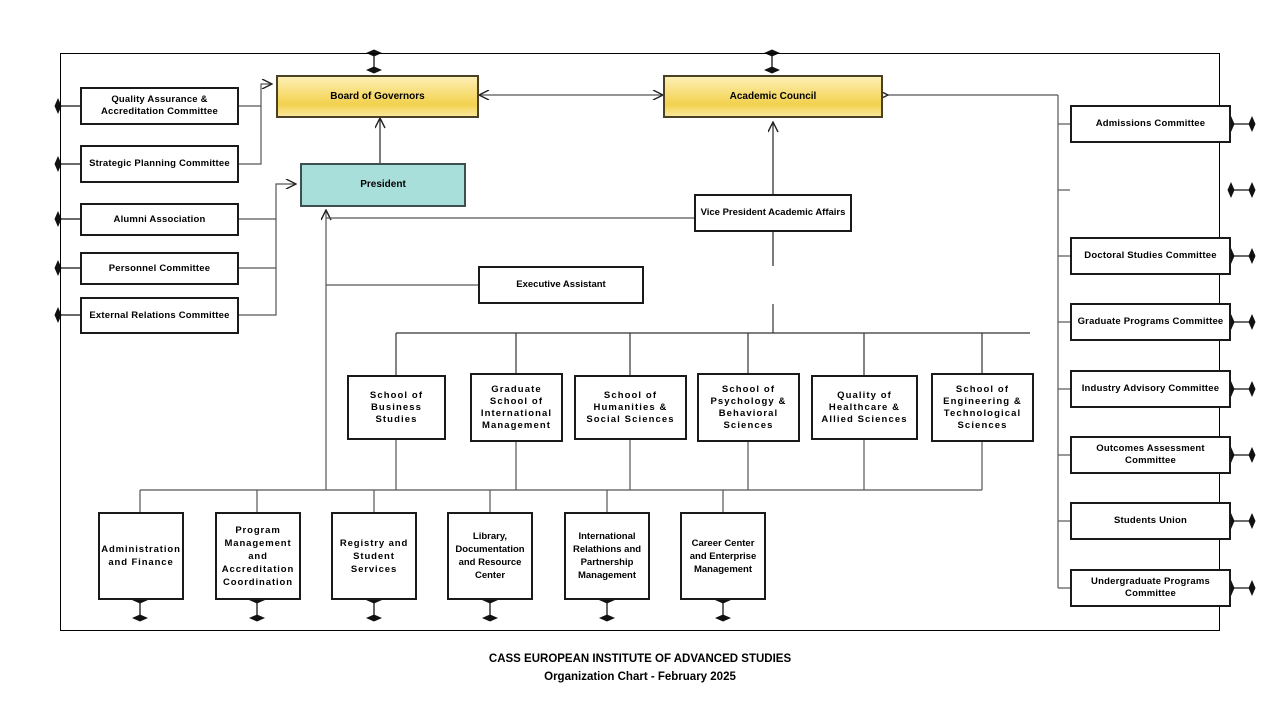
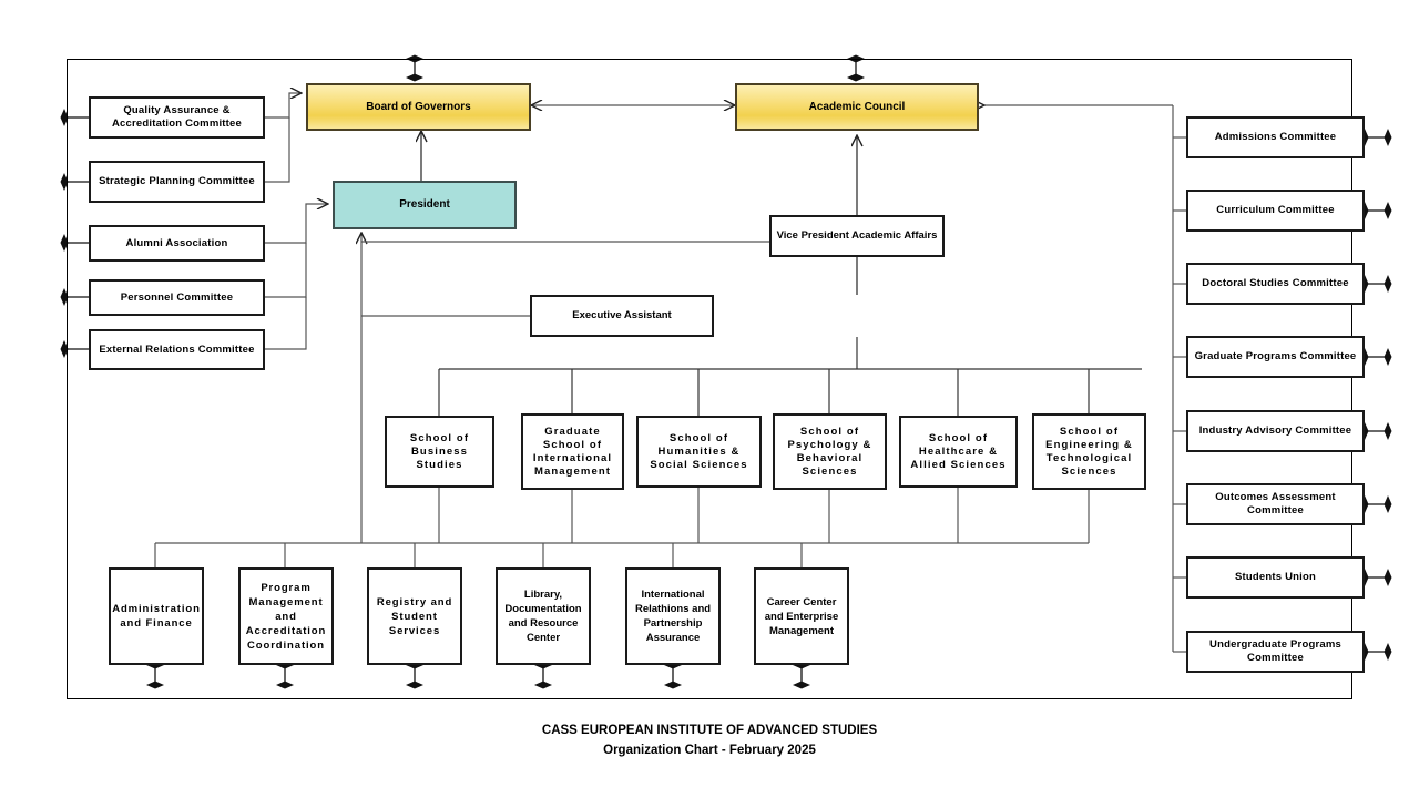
  Board of Governors
  Academic Council
  President
  Vice President Academic Affairs
  Executive Assistant
  Quality Assurance & Accreditation Committee
  Strategic Planning Committee
  Alumni Association
  Personnel Committee
  External Relations Committee
  Admissions Committee
+ Curriculum Committee
  Doctoral Studies Committee
  Graduate Programs Committee
  Industry Advisory Committee
  Outcomes Assessment Committee
  Students Union
  Undergraduate Programs Committee
  School of Business Studies
  Graduate School of International Management
  School of Humanities & Social Sciences
  School of Psychology & Behavioral Sciences
- Quality of Healthcare & Allied Sciences
+ School of Healthcare & Allied Sciences
  School of Engineering & Technological Sciences
  Administration and Finance
  Program Management and Accreditation Coordination
  Registry and Student Services
  Library, Documentation and Resource Center
- International Relathions and Partnership Management
+ International Relathions and Partnership Assurance
  Career Center and Enterprise Management
  CASS EUROPEAN INSTITUTE OF ADVANCED STUDIES
  Organization Chart - February 2025
